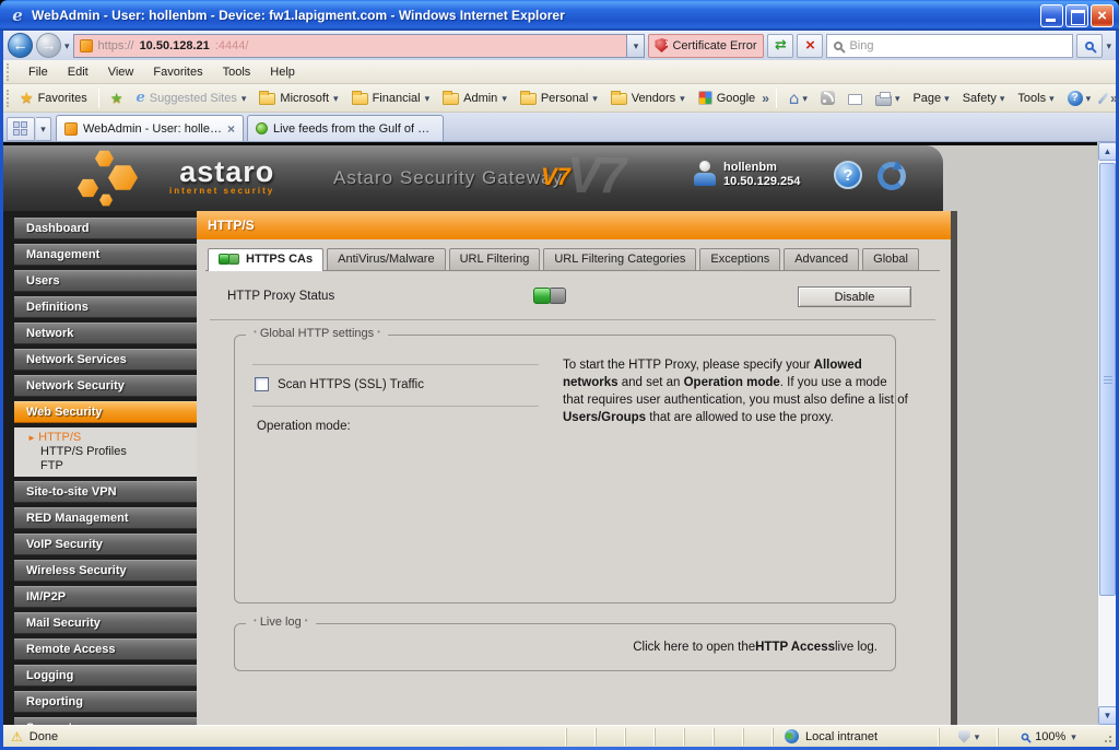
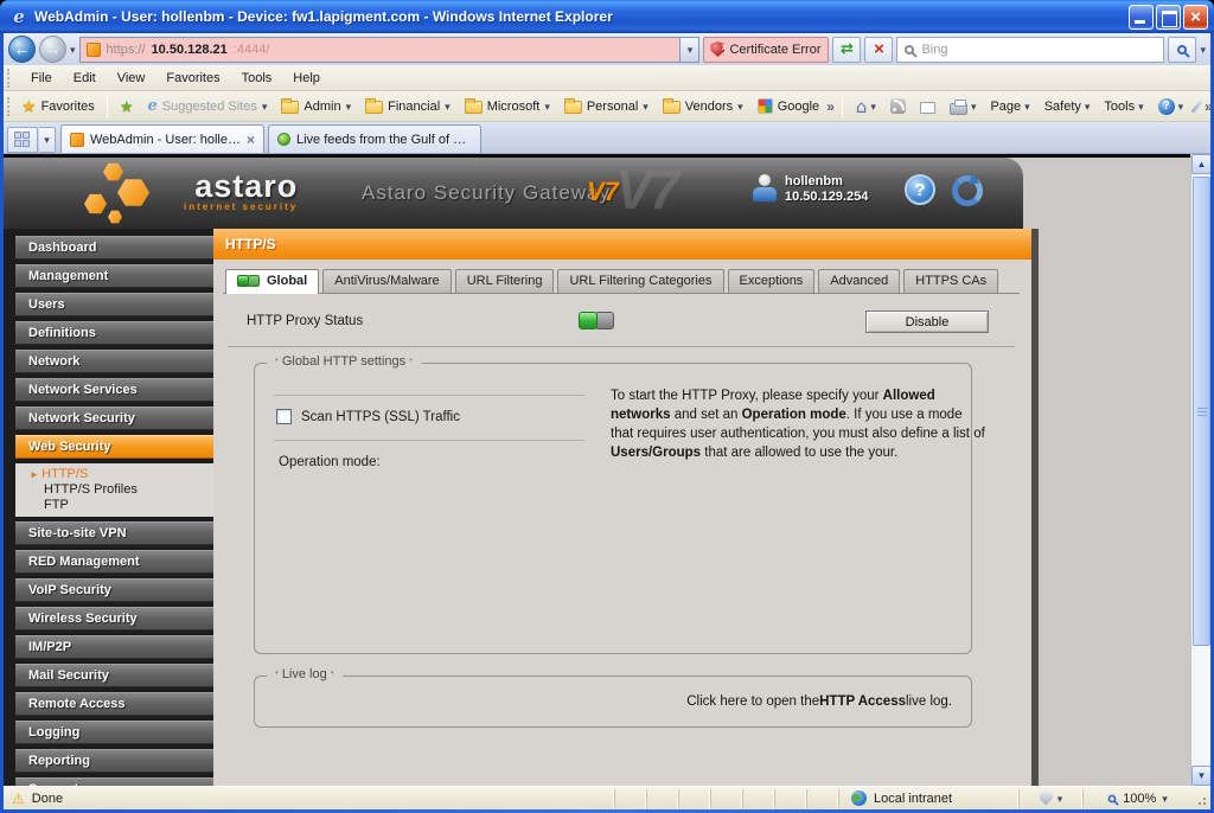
  WebAdmin - User: hollenbm - Device: fw1.lapigment.com - Windows Internet Explorer
  https://
  10.50.128.21
  :4444/
  Certificate Error
  Bing
  File
  Edit
  View
  Favorites
  Tools
  Help
  Favorites
  Suggested Sites
- Microsoft
+ Admin
  Financial
- Admin
+ Microsoft
  Personal
  Vendors
  Google
  Page
  Safety
  Tools
  WebAdmin - User: hollen..
  Live feeds from the Gulf of M..
  astaro
  internet security
  Astaro Security Gateway
  V7
  V7
  hollenbm
  10.50.129.254
  Dashboard
  Management
  Users
  Definitions
  Network
  Network Services
  Network Security
  Web Security
  HTTP/S
  HTTP/S Profiles
  FTP
  Site-to-site VPN
  RED Management
  VoIP Security
  Wireless Security
  IM/P2P
  Mail Security
  Remote Access
  Logging
  Reporting
  HTTP/S
- HTTPS CAs
+ Global
  AntiVirus/Malware
  URL Filtering
  URL Filtering Categories
  Exceptions
  Advanced
- Global
+ HTTPS CAs
  HTTP Proxy Status
  Disable
  Global HTTP settings
  Scan HTTPS (SSL) Traffic
  Operation mode:
- To start the HTTP Proxy, please specify your Allowed networks and set an Operation mode. If you use a mode that requires user authentication, you must also define a list of Users/Groups that are allowed to use the proxy.
+ To start the HTTP Proxy, please specify your Allowed networks and set an Operation mode. If you use a mode that requires user authentication, you must also define a list of Users/Groups that are allowed to use the your.
  Live log
  Click here to open the
  HTTP Access
  live log.
  Done
  Local intranet
  100%
